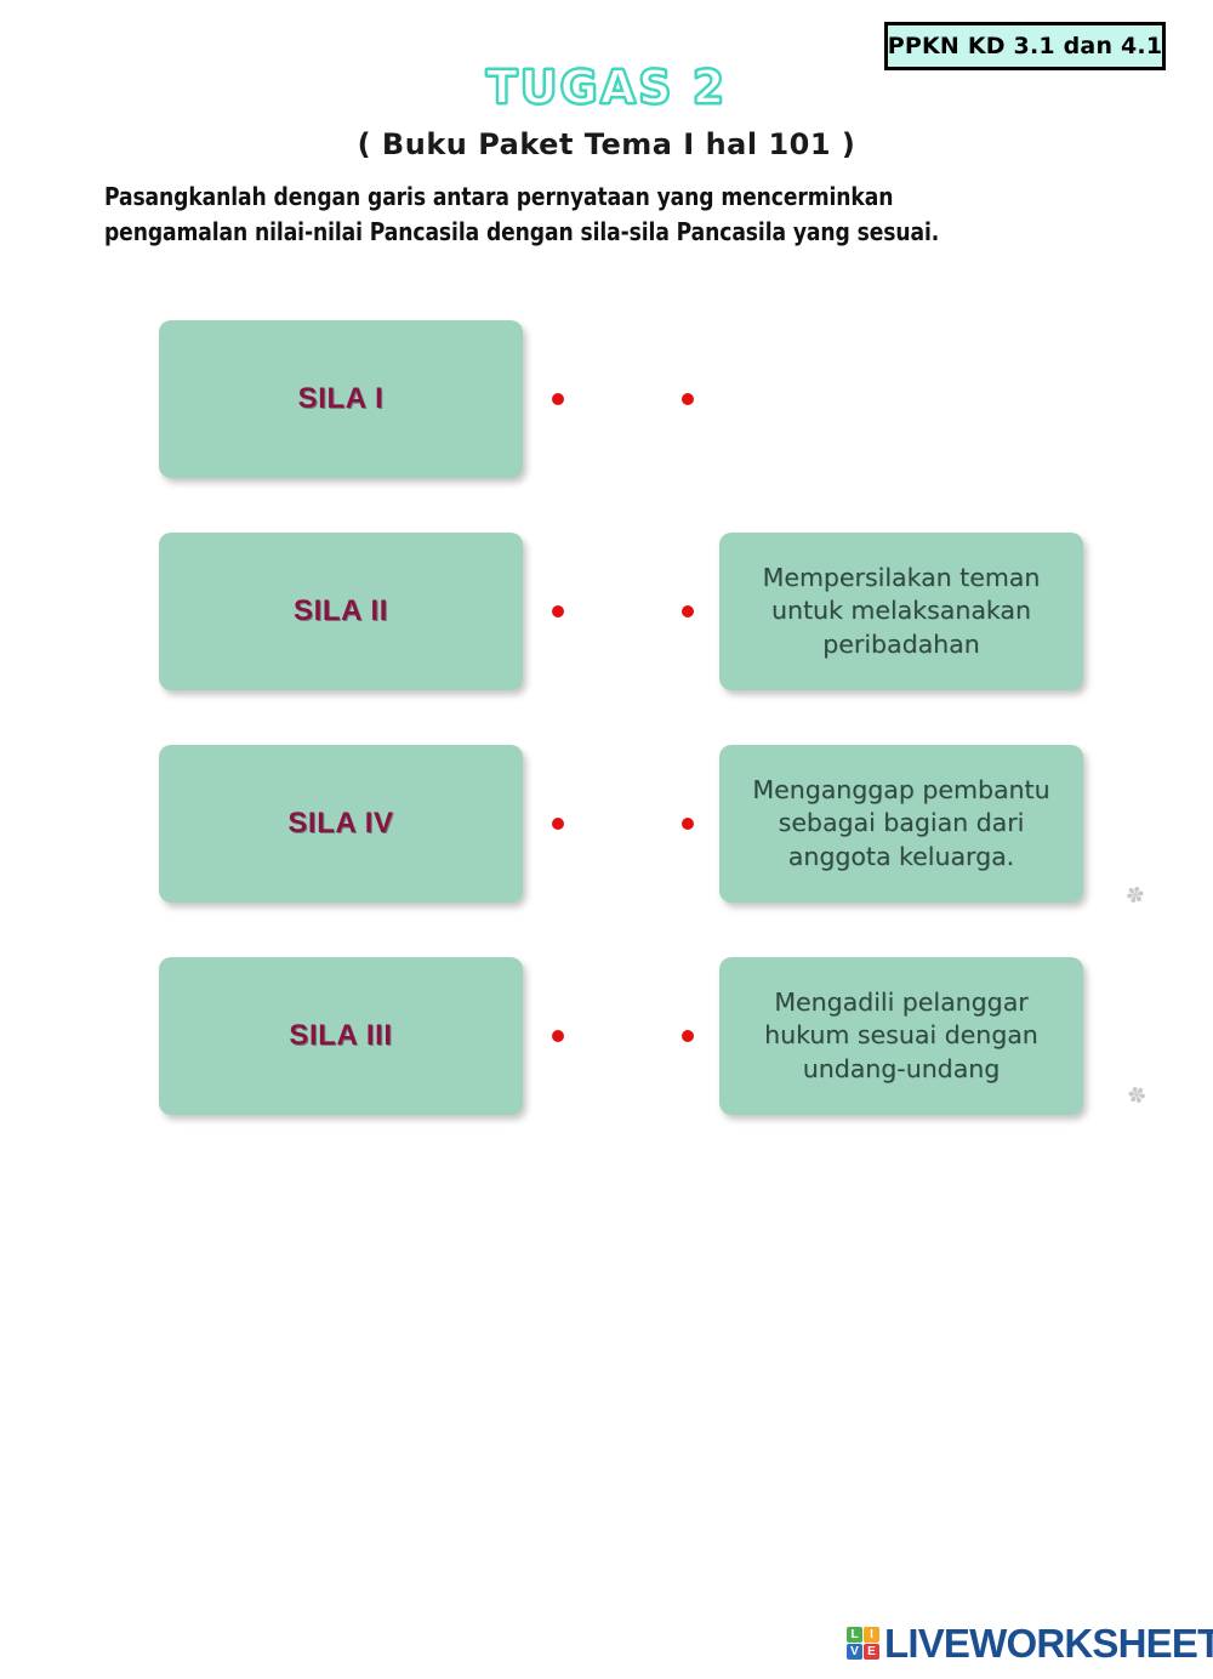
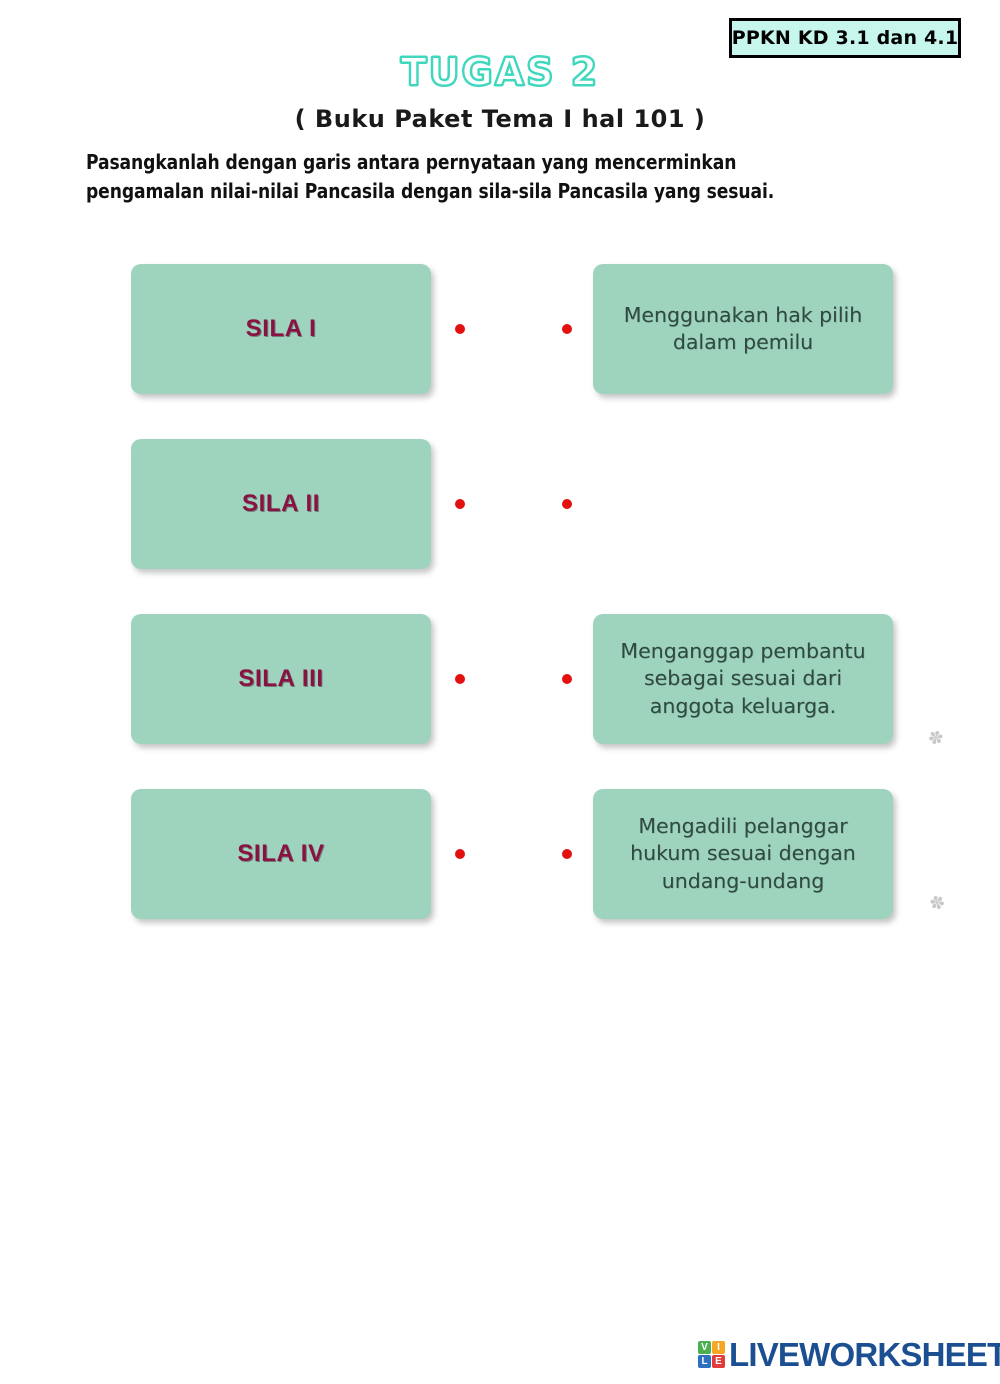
  PPKN KD 3.1 dan 4.1
  TUGAS 2
  ( Buku Paket Tema I hal 101 )
  Pasangkanlah dengan garis antara pernyataan yang mencerminkan pengamalan nilai-nilai Pancasila dengan sila-sila Pancasila yang sesuai.
  SILA I
+ Menggunakan hak pilih dalam pemilu
  SILA II
- Mempersilakan teman untuk melaksanakan peribadahan
- SILA IV
+ SILA III
- Menganggap pembantu sebagai bagian dari anggota keluarga.
+ Menganggap pembantu sebagai sesuai dari anggota keluarga.
- SILA III
+ SILA IV
  Mengadili pelanggar hukum sesuai dengan undang-undang
- L
+ V
  I
- V
+ L
  E
  LIVEWORKSHEET
